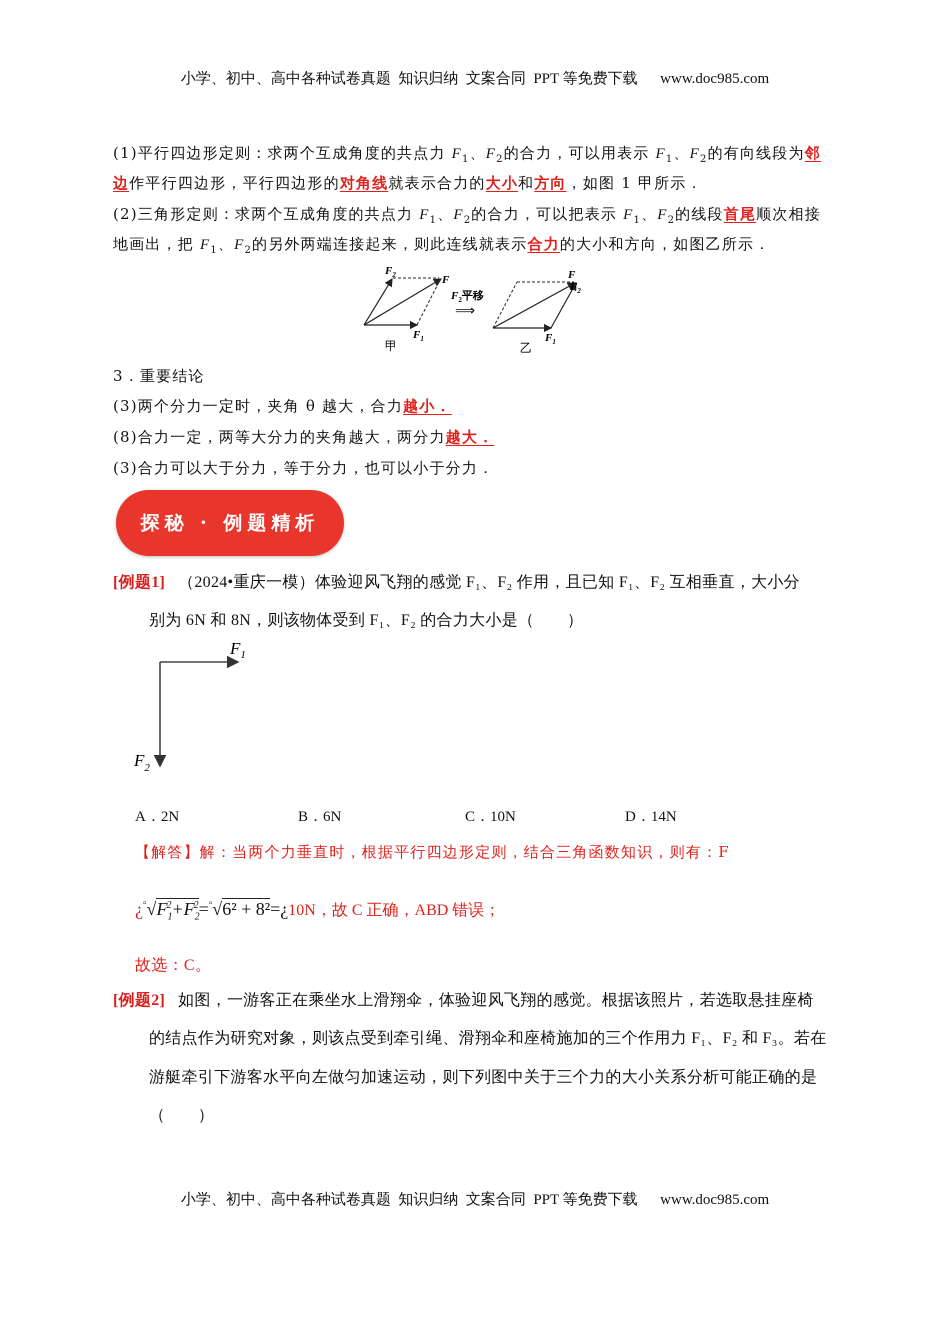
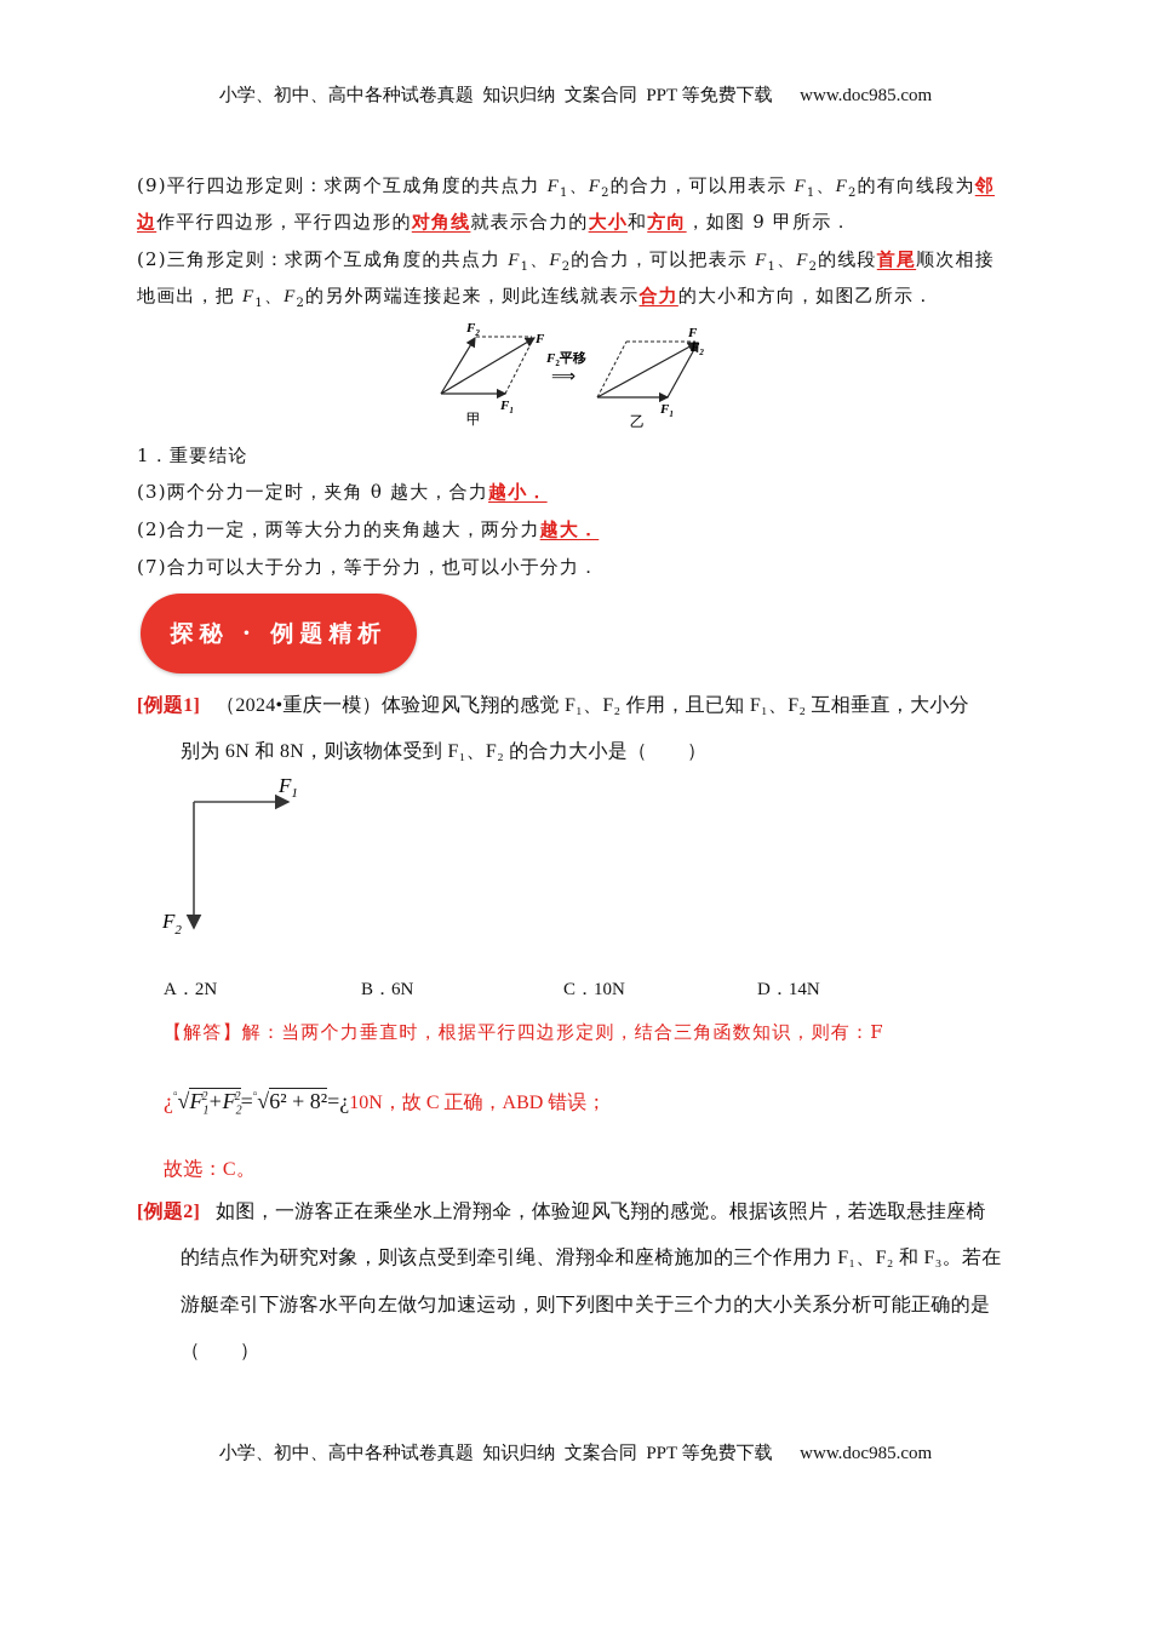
  小学、初中、高中各种试卷真题 知识归纳 文案合同 PPT 等免费下载 www.doc985.com
- (1)平行四边形定则：求两个互成角度的共点力 F1、F2的合力，可以用表示 F1、F2的有向线段为邻
+ (9)平行四边形定则：求两个互成角度的共点力 F1、F2的合力，可以用表示 F1、F2的有向线段为邻
- 边作平行四边形，平行四边形的对角线就表示合力的大小和方向，如图 1 甲所示．
+ 边作平行四边形，平行四边形的对角线就表示合力的大小和方向，如图 9 甲所示．
  (2)三角形定则：求两个互成角度的共点力 F1、F2的合力，可以把表示 F1、F2的线段首尾顺次相接
  地画出，把 F1、F2的另外两端连接起来，则此连线就表示合力的大小和方向，如图乙所示．
  F2
  F
  F1
  甲
  F2 平移
  ⟹
  F
  F2
  F1
  乙
- 3．重要结论
+ 1．重要结论
  (3)两个分力一定时，夹角 θ 越大，合力越小．
- (8)合力一定，两等大分力的夹角越大，两分力越大．
+ (2)合力一定，两等大分力的夹角越大，两分力越大．
- (3)合力可以大于分力，等于分力，也可以小于分力．
+ (7)合力可以大于分力，等于分力，也可以小于分力．
  探秘 · 例题精析
  [例题1] （2024•重庆一模）体验迎风飞翔的感觉 F₁、F₂ 作用，且已知 F₁、F₂ 互相垂直，大小分
  别为 6N 和 8N，则该物体受到 F₁、F₂ 的合力大小是（ ）
  F1
  F2
  A．2N
  B．6N
  C．10N
  D．14N
  【解答】解：当两个力垂直时，根据平行四边形定则，结合三角函数知识，则有：F
  ¿▫√F12+F22=▫√6² + 8²=¿10N，故 C 正确，ABD 错误；
  故选：C。
  [例题2] 如图，一游客正在乘坐水上滑翔伞，体验迎风飞翔的感觉。根据该照片，若选取悬挂座椅
  的结点作为研究对象，则该点受到牵引绳、滑翔伞和座椅施加的三个作用力 F₁、F₂ 和 F₃。若在
  游艇牵引下游客水平向左做匀加速运动，则下列图中关于三个力的大小关系分析可能正确的是
  （ ）
  小学、初中、高中各种试卷真题 知识归纳 文案合同 PPT 等免费下载 www.doc985.com
